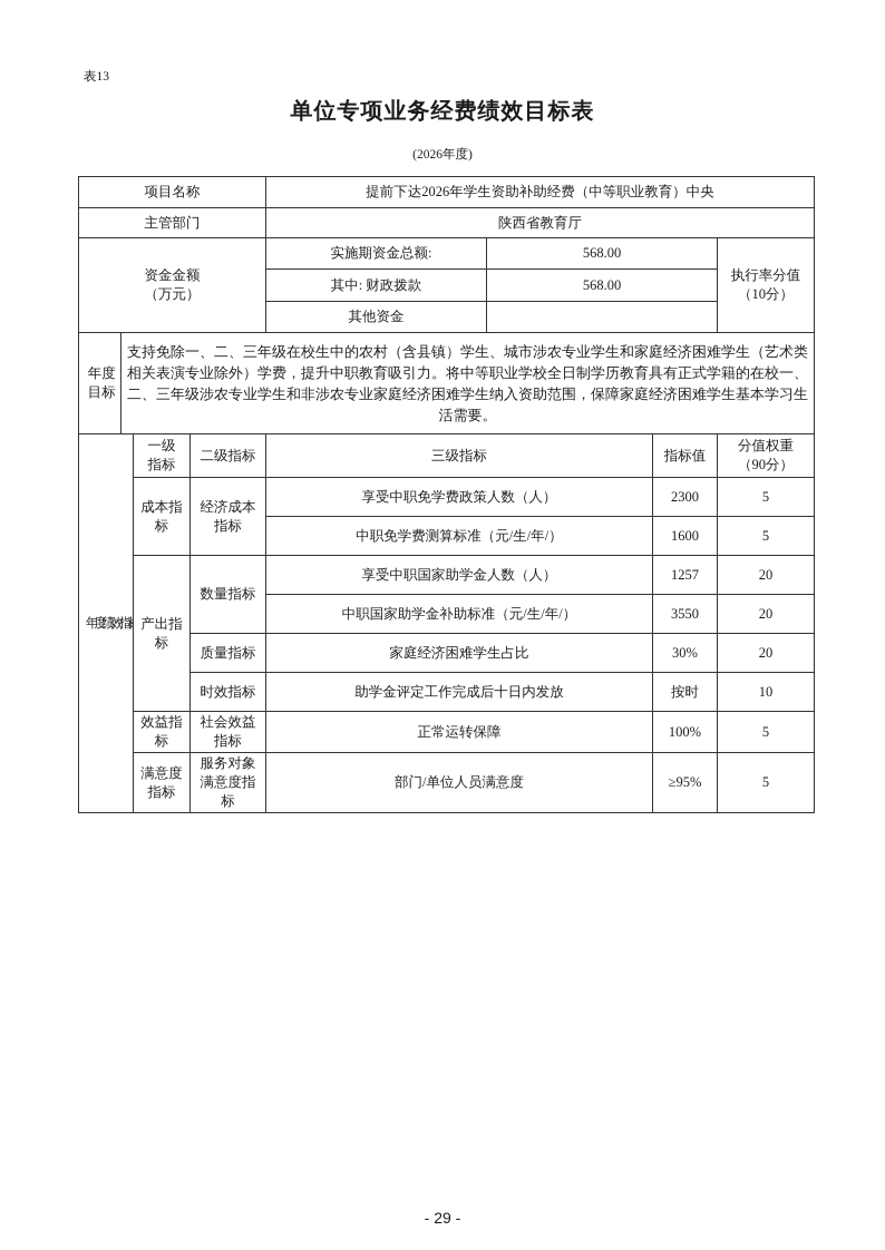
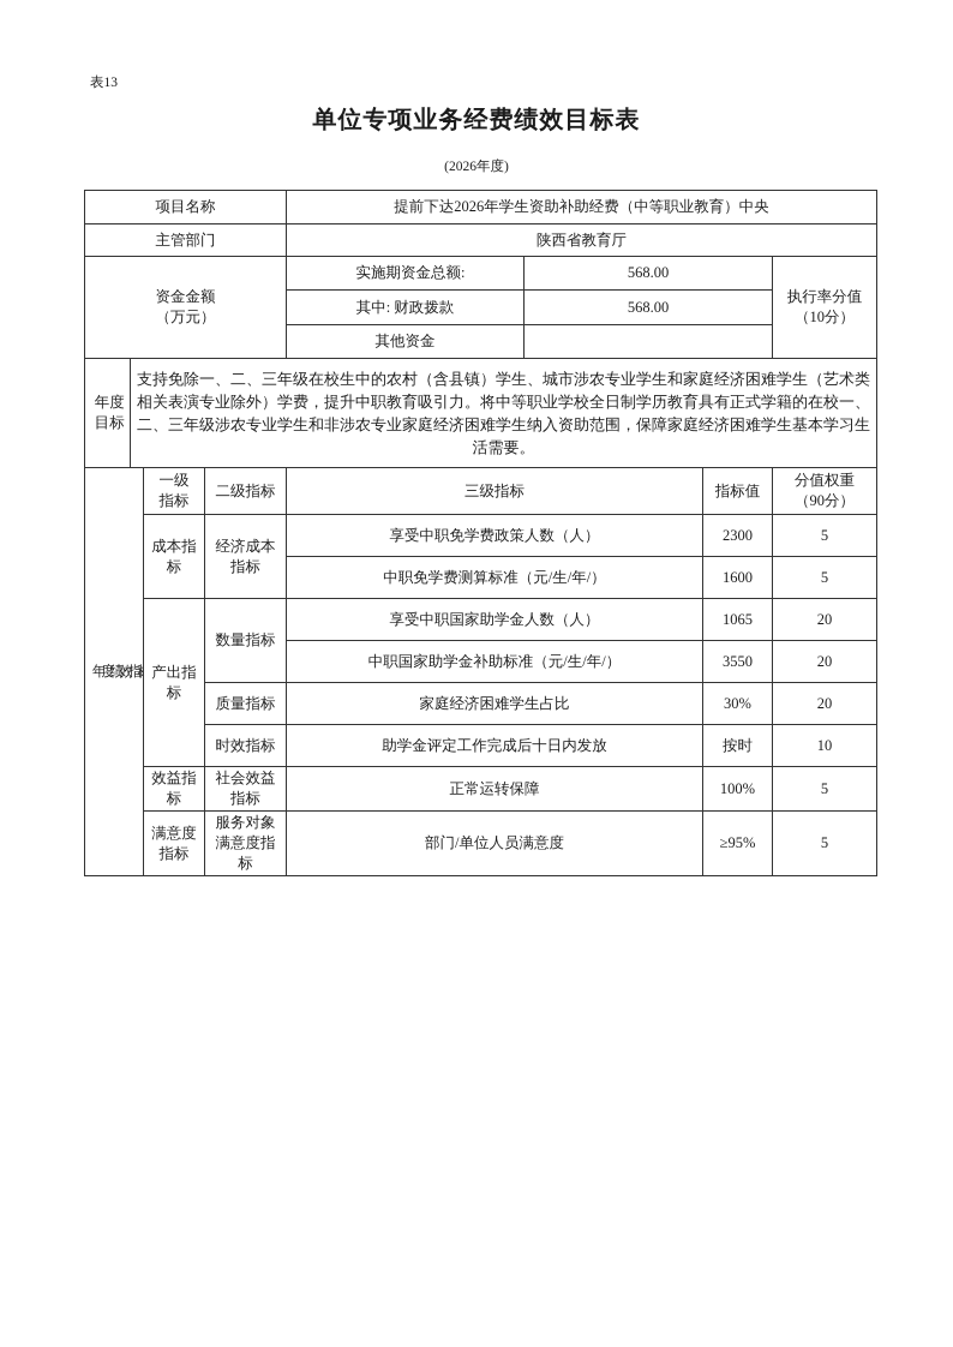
  表13
  单位专项业务经费绩效目标表
  (2026年度)
  项目名称	提前下达2026年学生资助补助经费（中等职业教育）中央
  主管部门	陕西省教育厅
  资金金额 （万元）	实施期资金总额:	568.00	执行率分值 （10分）
  其中: 财政拨款	568.00
  其他资金
  年度目标	支持免除一、二、三年级在校生中的农村（含县镇）学生、城市涉农专业学生和家庭经济困难学生（艺术类相关表演专业除外）学费，提升中职教育吸引力。将中等职业学校全日制学历教育具有正式学籍的在校一、二、三年级涉农专业学生和非涉农专业家庭经济困难学生纳入资助范围，保障家庭经济困难学生基本学习生活需要。
  年度绩效指标	一级指标	二级指标	三级指标	指标值	分值权重 （90分）
  成本指标	经济成本指标	享受中职免学费政策人数（人）	2300	5
  中职免学费测算标准（元/生/年/）	1600	5
- 产出指标	数量指标	享受中职国家助学金人数（人）	1257	20
+ 产出指标	数量指标	享受中职国家助学金人数（人）	1065	20
  中职国家助学金补助标准（元/生/年/）	3550	20
  质量指标	家庭经济困难学生占比	30%	20
  时效指标	助学金评定工作完成后十日内发放	按时	10
  效益指标	社会效益指标	正常运转保障	100%	5
  满意度指标	服务对象满意度指标	部门/单位人员满意度	≥95%	5
- - 29 -
